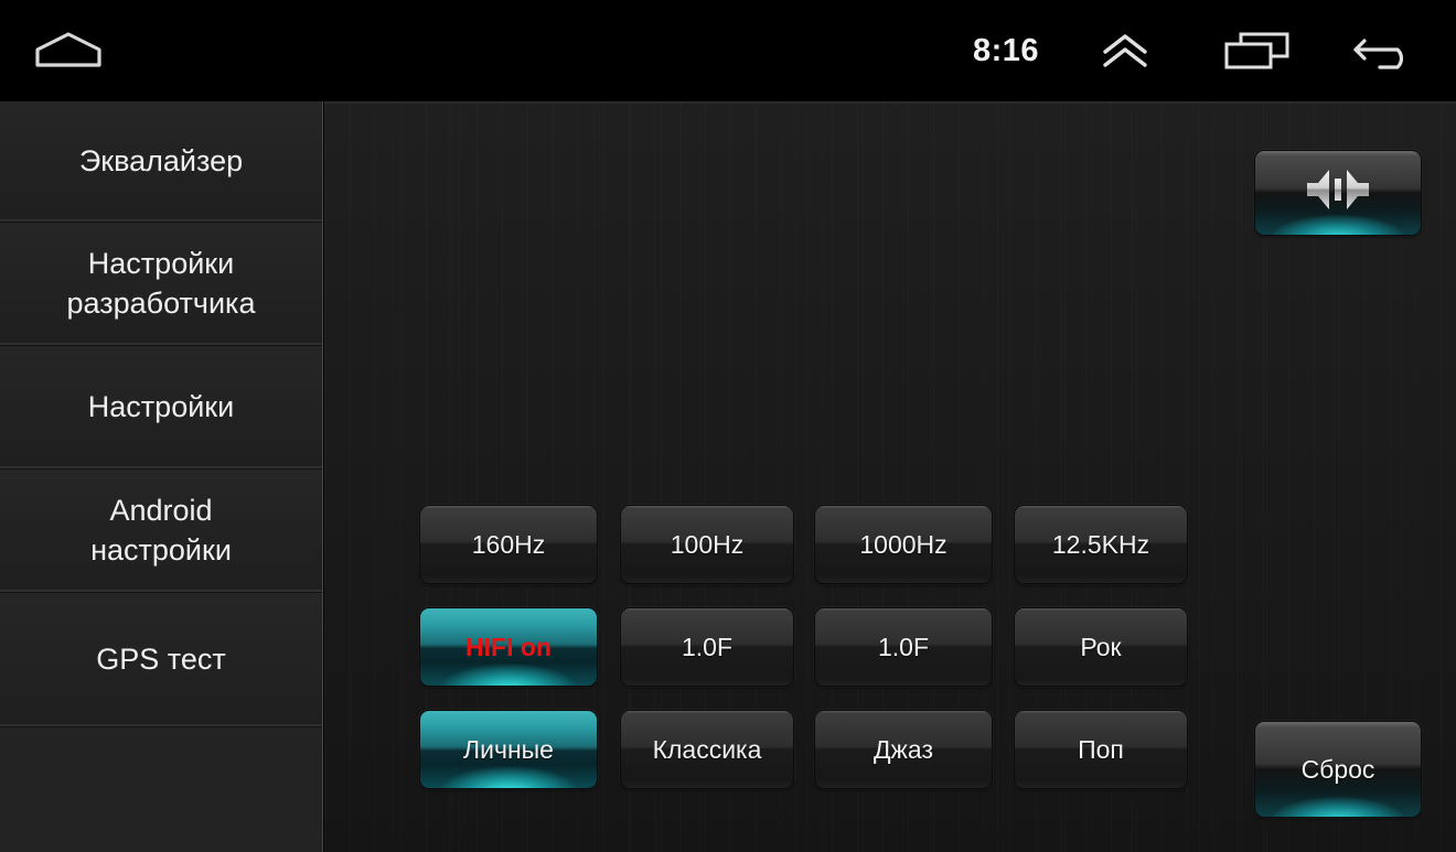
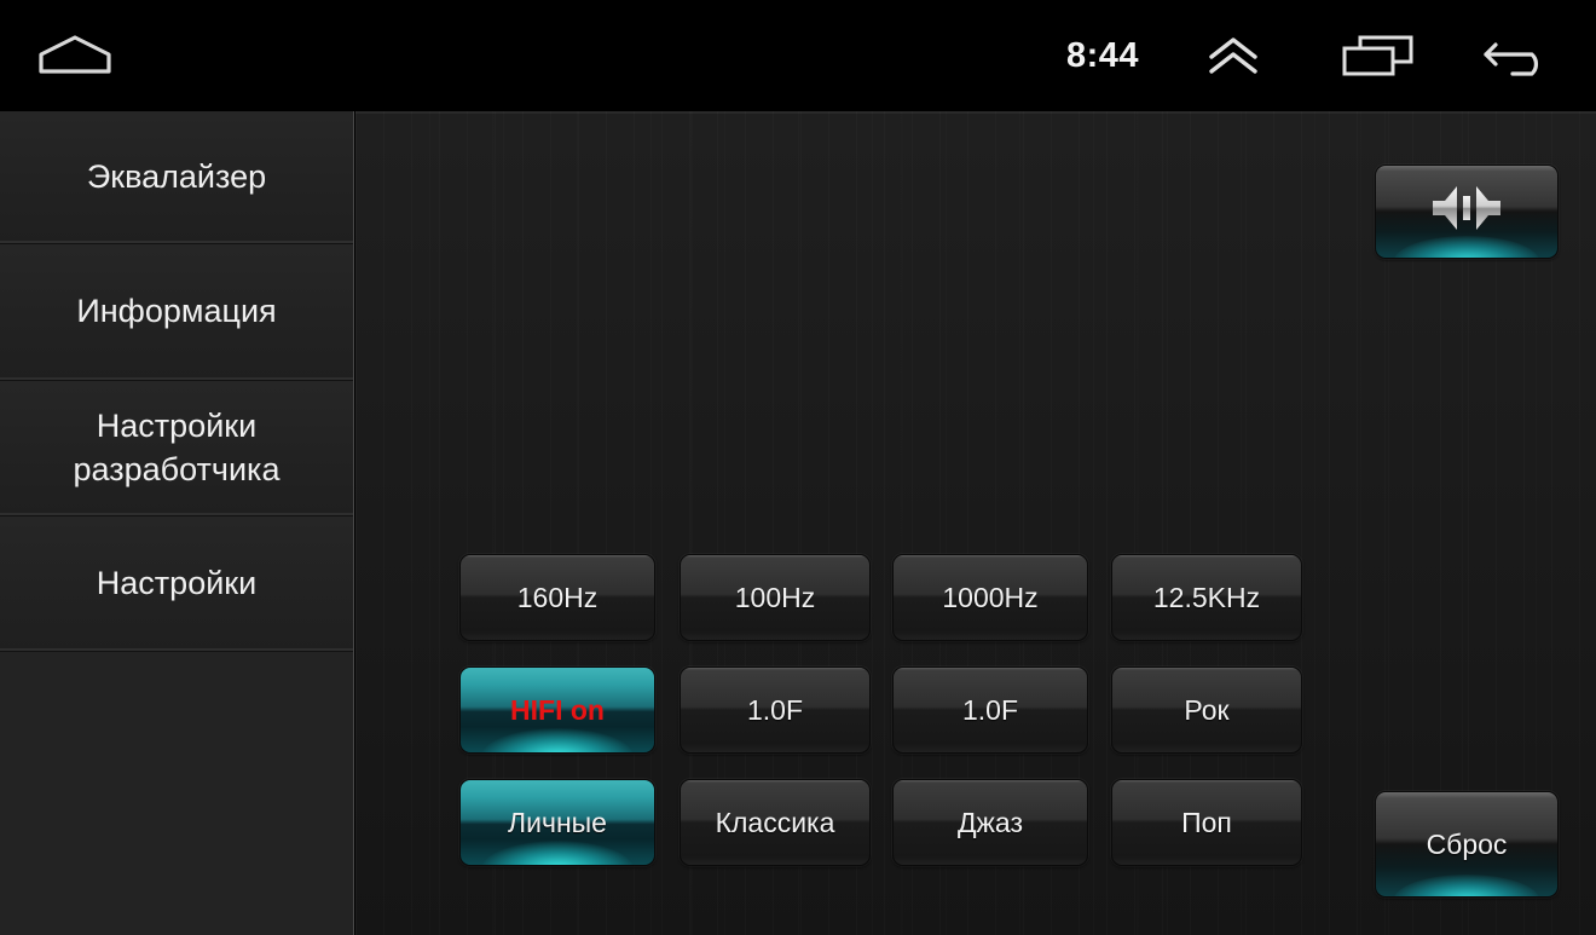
- 8:16
+ 8:44
  Эквалайзер
+ Информация
  Настройки
  разработчика
  Настройки
- Android
- настройки
- GPS тест
  160Hz
  100Hz
  1000Hz
  12.5KHz
  HIFI on
  1.0F
  1.0F
  Рок
  Личные
  Классика
  Джаз
  Поп
  Сброс
